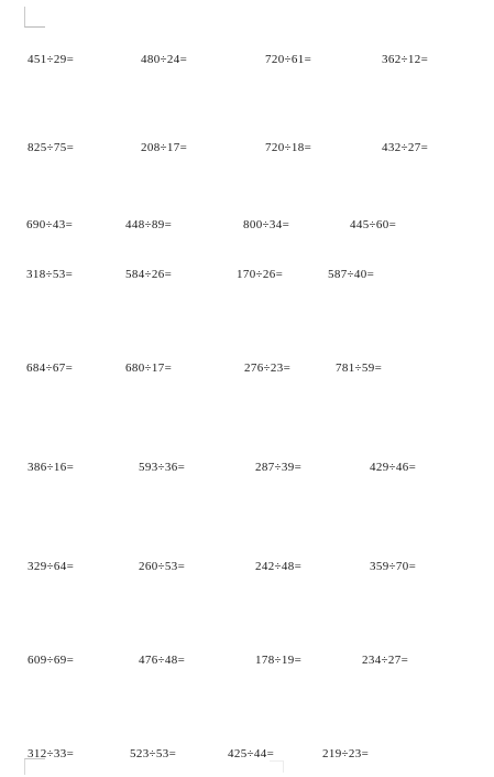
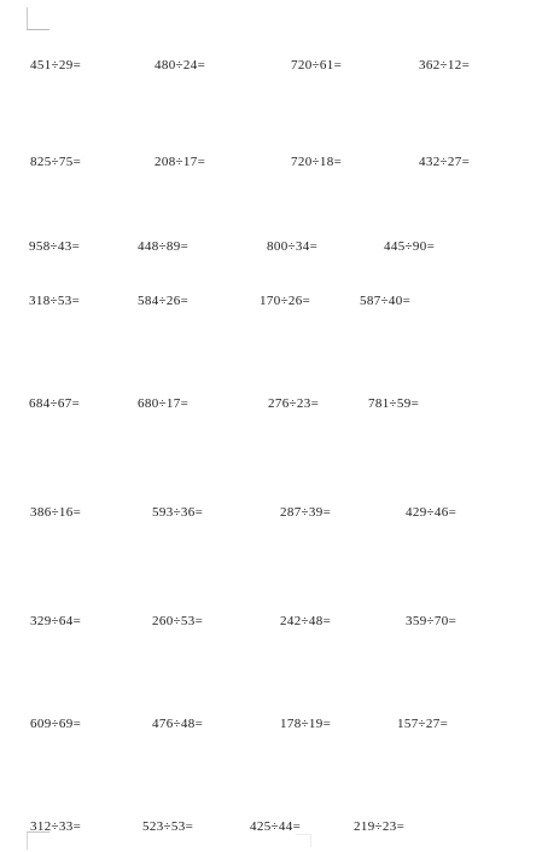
  451÷29=
  480÷24=
  720÷61=
  362÷12=
  825÷75=
  208÷17=
  720÷18=
  432÷27=
- 690÷43=
+ 958÷43=
  448÷89=
  800÷34=
- 445÷60=
+ 445÷90=
  318÷53=
  584÷26=
  170÷26=
  587÷40=
  684÷67=
  680÷17=
  276÷23=
  781÷59=
  386÷16=
  593÷36=
  287÷39=
  429÷46=
  329÷64=
  260÷53=
  242÷48=
  359÷70=
  609÷69=
  476÷48=
  178÷19=
- 234÷27=
+ 157÷27=
  312÷33=
  523÷53=
  425÷44=
  219÷23=
